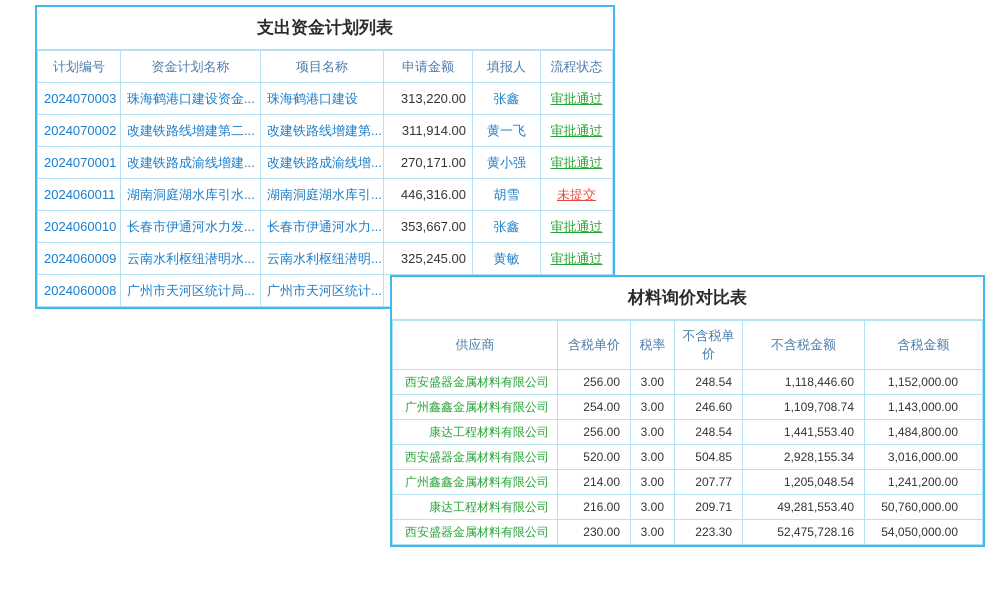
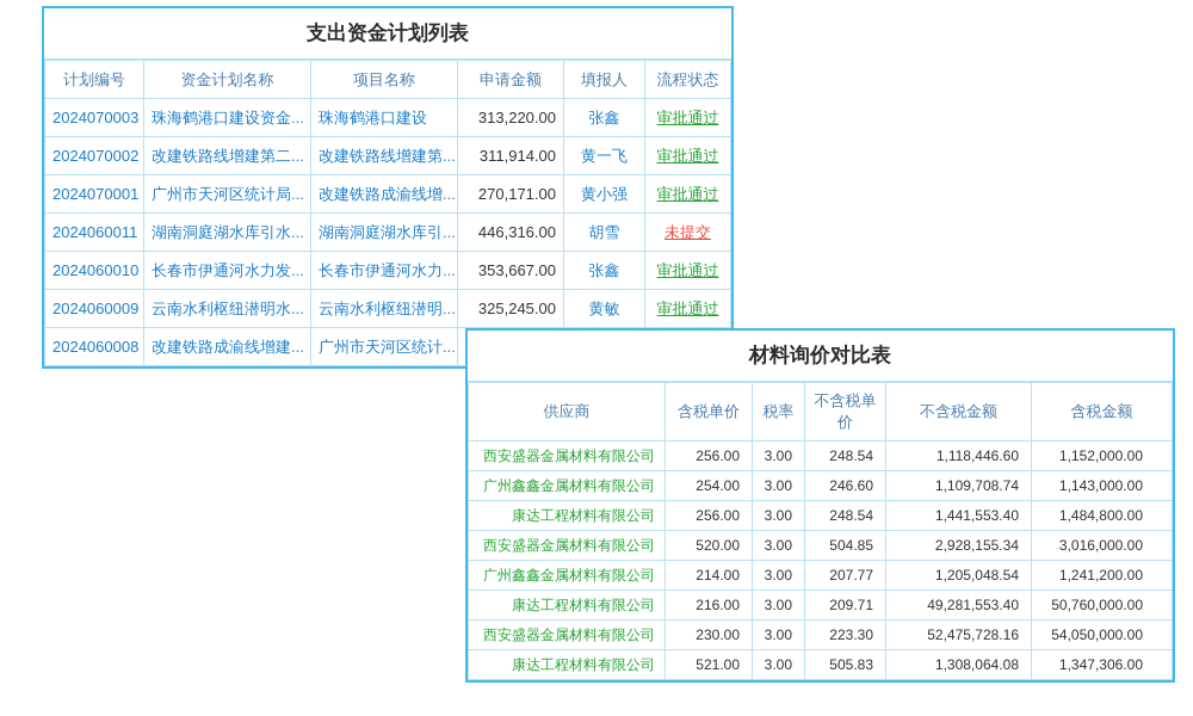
  支出资金计划列表
  计划编号	资金计划名称	项目名称	申请金额	填报人	流程状态
  2024070003	珠海鹤港口建设资金...	珠海鹤港口建设	313,220.00	张鑫	审批通过
  2024070002	改建铁路线增建第二...	改建铁路线增建第...	311,914.00	黄一飞	审批通过
- 2024070001	改建铁路成渝线增建...	改建铁路成渝线增...	270,171.00	黄小强	审批通过
+ 2024070001	广州市天河区统计局...	改建铁路成渝线增...	270,171.00	黄小强	审批通过
  2024060011	湖南洞庭湖水库引水...	湖南洞庭湖水库引...	446,316.00	胡雪	未提交
  2024060010	长春市伊通河水力发...	长春市伊通河水力...	353,667.00	张鑫	审批通过
  2024060009	云南水利枢纽潜明水...	云南水利枢纽潜明...	325,245.00	黄敏	审批通过
- 2024060008	广州市天河区统计局...	广州市天河区统计...
+ 2024060008	改建铁路成渝线增建...	广州市天河区统计...
  材料询价对比表
  供应商	含税单价	税率	不含税单价	不含税金额	含税金额
  西安盛器金属材料有限公司	256.00	3.00	248.54	1,118,446.60	1,152,000.00
  广州鑫鑫金属材料有限公司	254.00	3.00	246.60	1,109,708.74	1,143,000.00
  康达工程材料有限公司	256.00	3.00	248.54	1,441,553.40	1,484,800.00
  西安盛器金属材料有限公司	520.00	3.00	504.85	2,928,155.34	3,016,000.00
  广州鑫鑫金属材料有限公司	214.00	3.00	207.77	1,205,048.54	1,241,200.00
  康达工程材料有限公司	216.00	3.00	209.71	49,281,553.40	50,760,000.00
  西安盛器金属材料有限公司	230.00	3.00	223.30	52,475,728.16	54,050,000.00
+ 康达工程材料有限公司	521.00	3.00	505.83	1,308,064.08	1,347,306.00
